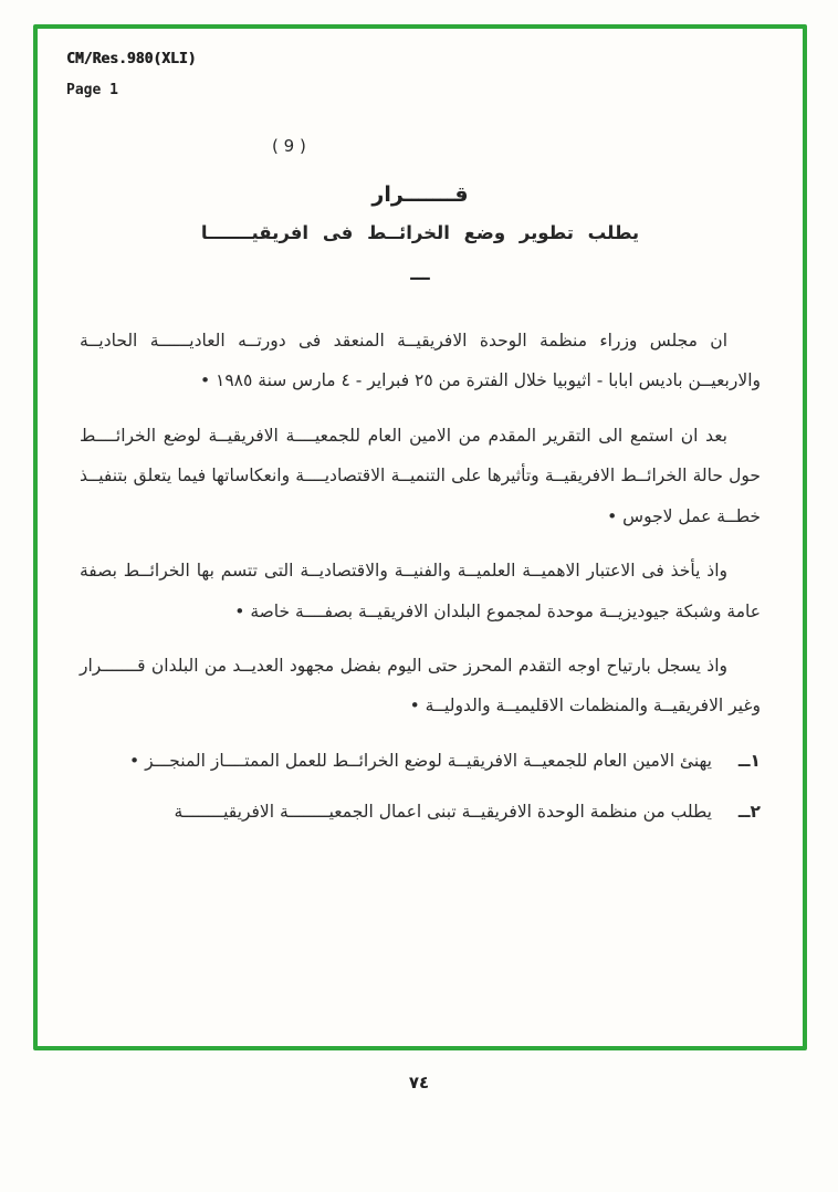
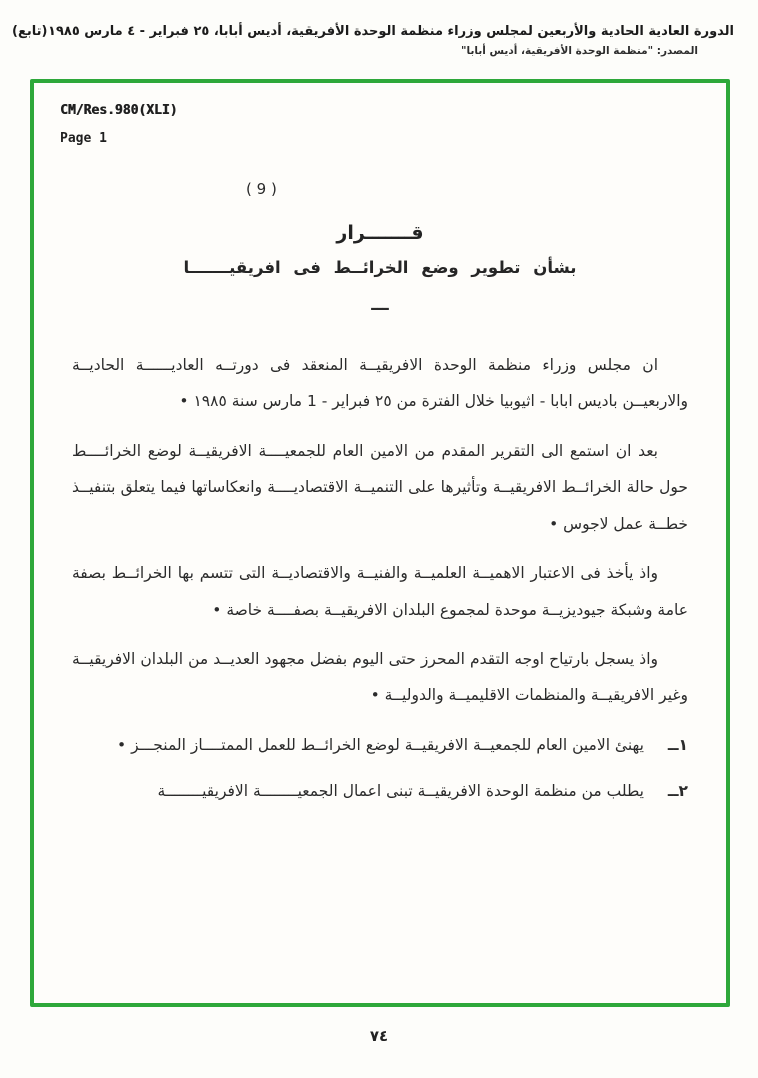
+ الدورة العادية الحادية والأربعين لمجلس وزراء منظمة الوحدة الأفريقية، أديس أبابا، ٢٥ فبراير - ٤ مارس ١٩٨٥
+ (تابع)
+ المصدر: "منظمة الوحدة الأفريقية، أديس أبابا"
  CM/Res.980(XLI)
  Page 1
  ( 9 )
  قـــــــرار
- يطلب تطوير وضع الخرائــط فى افريقيـــــــا
+ بشأن تطوير وضع الخرائــط فى افريقيـــــــا
  ـــ
- ان مجلس وزراء منظمة الوحدة الافريقيــة المنعقد فى دورتــه العاديــــــة الحاديــة والاربعيــن باديس ابابا - اثيوبيا خلال الفترة من ٢٥ فبراير - ٤ مارس سنة ١٩٨٥ •
+ ان مجلس وزراء منظمة الوحدة الافريقيــة المنعقد فى دورتــه العاديــــــة الحاديــة والاربعيــن باديس ابابا - اثيوبيا خلال الفترة من ٢٥ فبراير - 1 مارس سنة ١٩٨٥ •
  بعد ان استمع الى التقرير المقدم من الامين العام للجمعيــــة الافريقيــة لوضع الخرائــــط حول حالة الخرائــط الافريقيــة وتأثيرها على التنميــة الاقتصاديــــة وانعكاساتها فيما يتعلق بتنفيــذ خطــة عمل لاجوس •
  واذ يأخذ فى الاعتبار الاهميــة العلميــة والفنيــة والاقتصاديــة التى تتسم بها الخرائــط بصفة عامة وشبكة جيوديزيــة موحدة لمجموع البلدان الافريقيــة بصفــــة خاصة •
- واذ يسجل بارتياح اوجه التقدم المحرز حتى اليوم بفضل مجهود العديــد من البلدان قـــــــرار وغير الافريقيــة والمنظمات الاقليميــة والدوليــة •
+ واذ يسجل بارتياح اوجه التقدم المحرز حتى اليوم بفضل مجهود العديــد من البلدان الافريقيــة وغير الافريقيــة والمنظمات الاقليميــة والدوليــة •
  ١ــ
  يهنئ الامين العام للجمعيــة الافريقيــة لوضع الخرائــط للعمل الممتــــاز المنجـــز •
  ٢ــ
  يطلب من منظمة الوحدة الافريقيــة تبنى اعمال الجمعيــــــــة الافريقيــــــــة
  ٧٤
